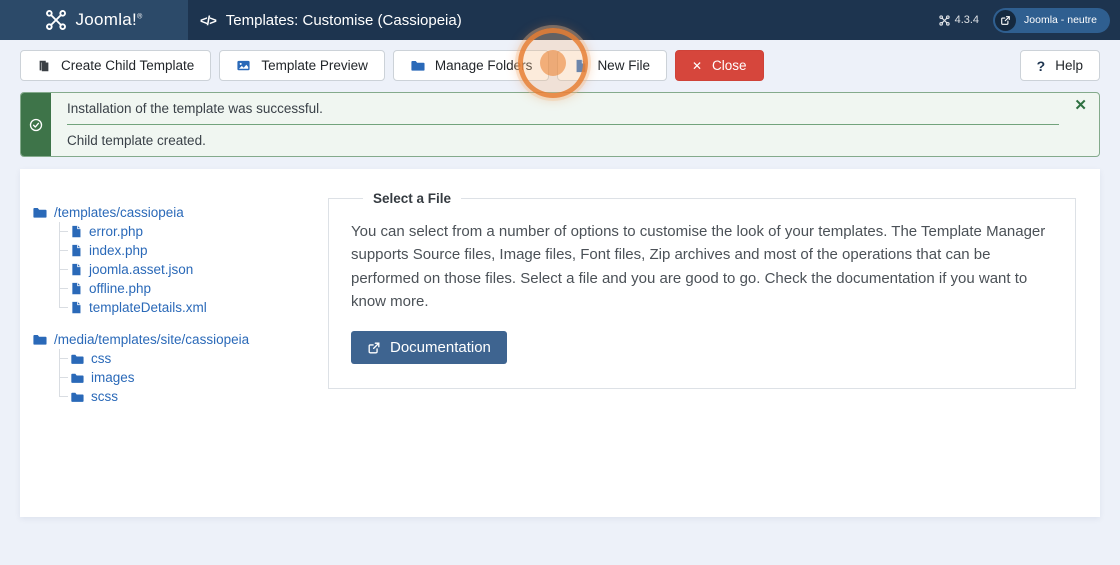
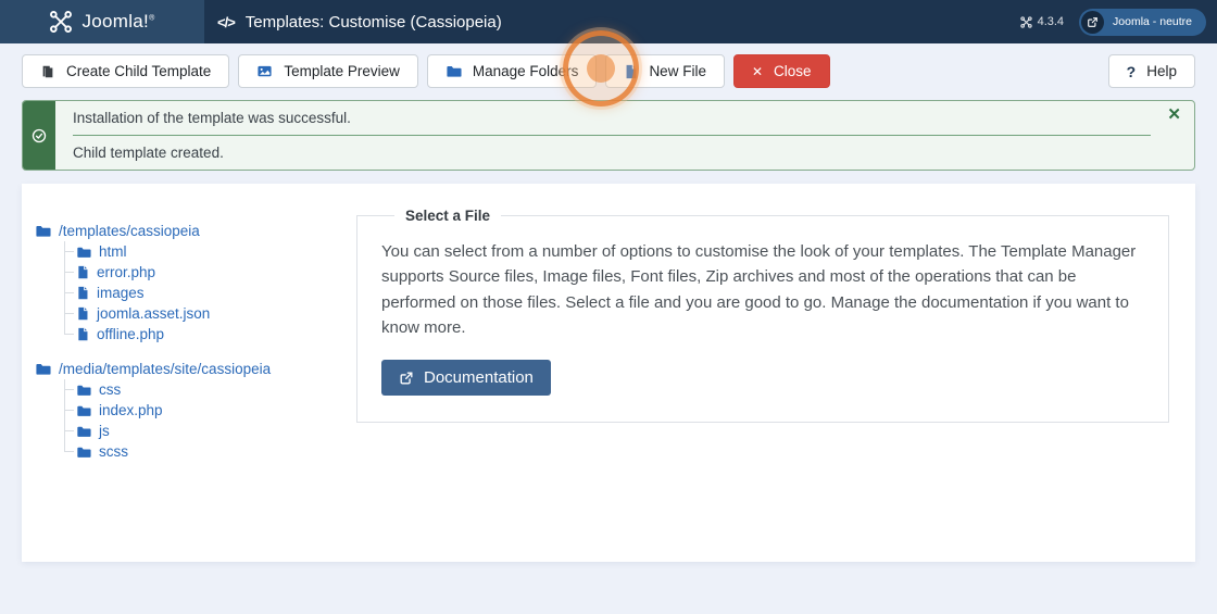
  Joomla!
  </>
  Templates: Customise (Cassiopeia)
  4.3.4
  Joomla - neutre
  Create Child Template
  Template Preview
  Manage Folders
  New File
  ✕
  Close
  ?
  Help
  Installation of the template was successful.
  Child template created.
  ✕
  /templates/cassiopeia
+ html
  error.php
- index.php
+ images
  joomla.asset.json
  offline.php
- templateDetails.xml
  /media/templates/site/cassiopeia
  css
- images
+ index.php
+ js
  scss
  Select a File
- You can select from a number of options to customise the look of your templates. The Template Manager supports Source files, Image files, Font files, Zip archives and most of the operations that can be performed on those files. Select a file and you are good to go. Check the documentation if you want to know more.
+ You can select from a number of options to customise the look of your templates. The Template Manager supports Source files, Image files, Font files, Zip archives and most of the operations that can be performed on those files. Select a file and you are good to go. Manage the documentation if you want to know more.
  Documentation
